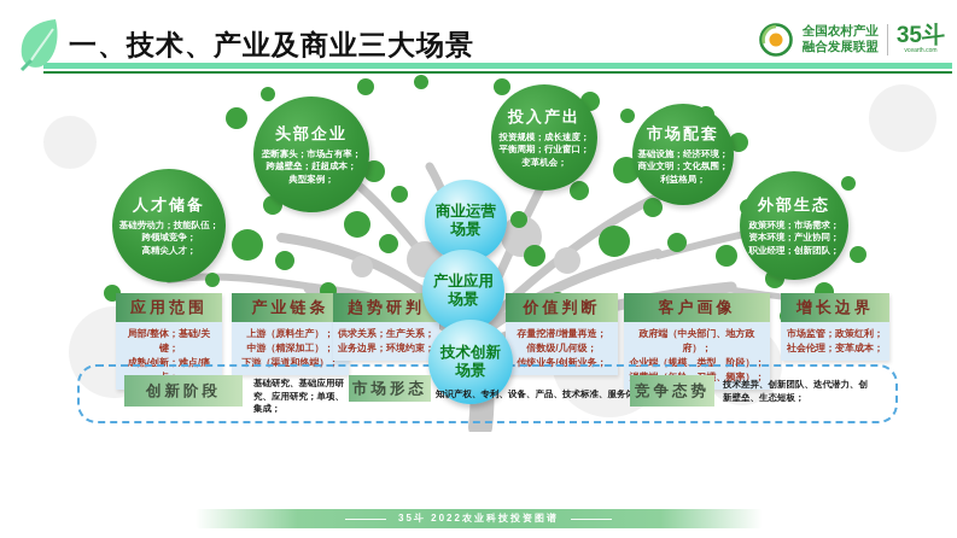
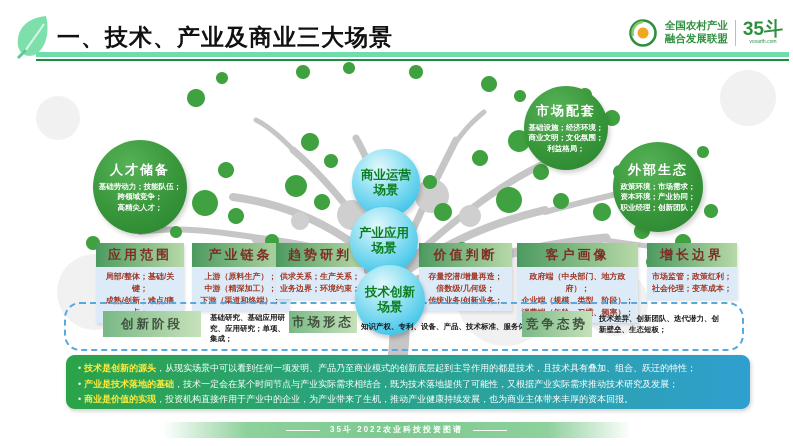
  一、技术、产业及商业三大场景
  全国农村产业
  融合发展联盟
  35斗
  人才储备
  基础劳动力；技能队伍；
  跨领域竞争；
  高精尖人才；
- 头部企业
- 垄断寡头；市场占有率；
- 跨越壁垒；赶超成本；
- 典型案例；
- 投入产出
- 投资规模；成长速度；
- 平衡周期；行业窗口；
- 变革机会；
  市场配套
  基础设施；经济环境；
  商业文明；文化氛围；
  利益格局；
  外部生态
  政策环境；市场需求；
  资本环境；产业协同；
  职业经理；创新团队；
  商业运营
  场景
  产业应用
  场景
  技术创新
  场景
  应用范围
  局部/整体；基础/关键；
  成熟/创新；难点/痛
  产业链条
  上游（原料生产）；
  中游（精深加工）；
  下游（渠道和终端）；
  趋势研判
  供求关系；生产关系；
  业务边界；环境约束
  价值判断
  存量挖潜/增量再造；
  倍数级/几何级；
  传统业务/创新业务；
  客户画像
  政府端（中央部门、地方政府）；
  企业端（规模、类型、阶段）；
  增长边界
  市场监管；政策红利；
  社会伦理；变革成本；
  创新阶段
  基础研究、基础应用研究、应用研究；单项、集成；
  市场形态
  知识产权、专利、设备、产品、技术标准、服务
  竞争态势
  技术差异、创新团队、迭代潜力、创新壁垒、生态短板；
+ • 技术是创新的源头，从现实场景中可以看到任何一项发明、产品乃至商业模式的创新底层起到主导作用的都是技术，且技术具有叠加、组合、跃迁的特性；
+ • 产业是技术落地的基础，技术一定会在某个时间节点与产业实际需求相结合，既为技术落地提供了可能性，又根据产业实际需求推动技术研究及发展；
+ • 商业是价值的实现，投资机构直接作用于产业中的企业，为产业带来了生机，推动产业健康持续发展，也为商业主体带来丰厚的资本回报。
  35斗 2022农业科技投资图谱
